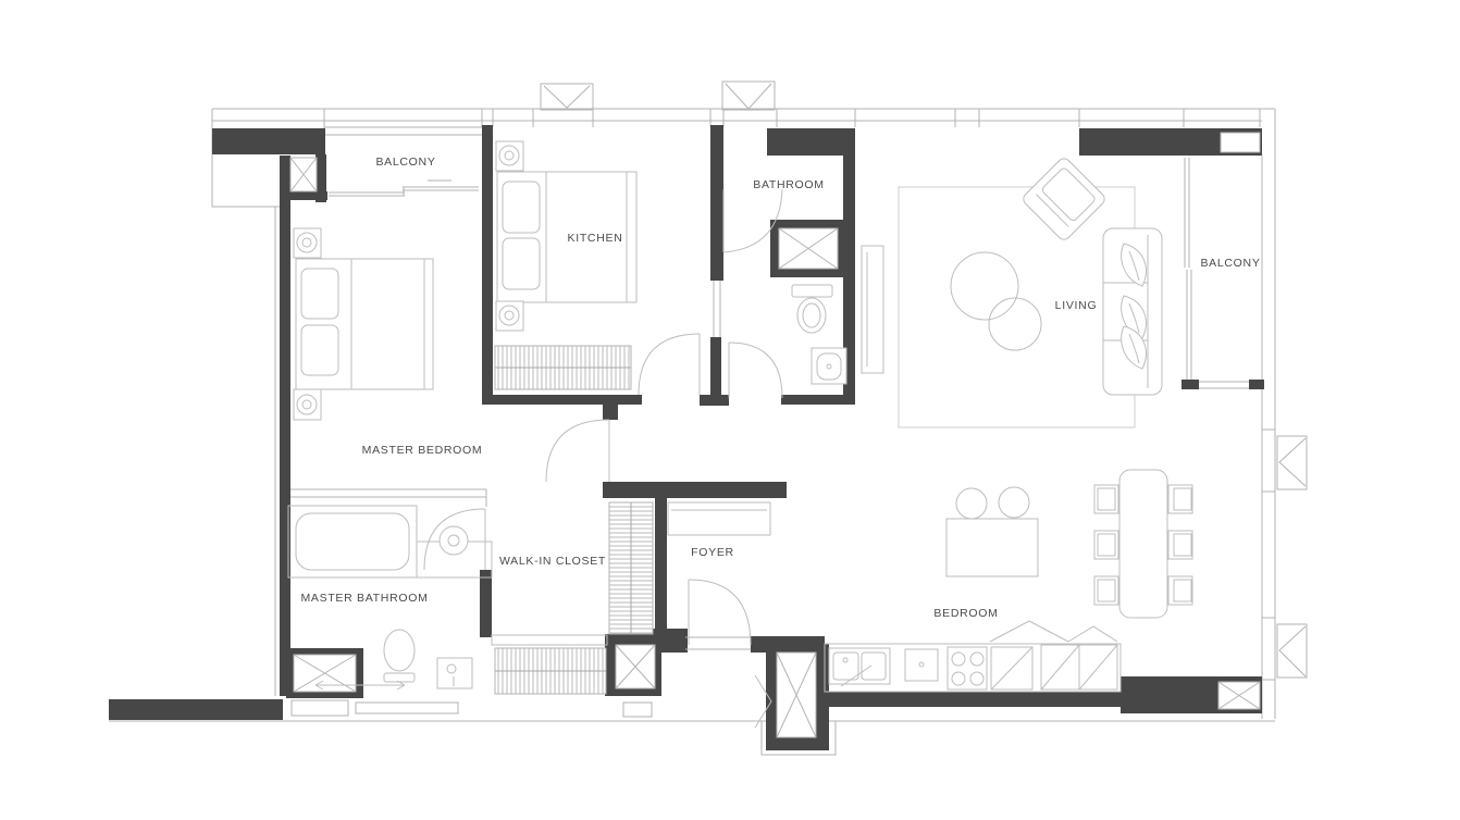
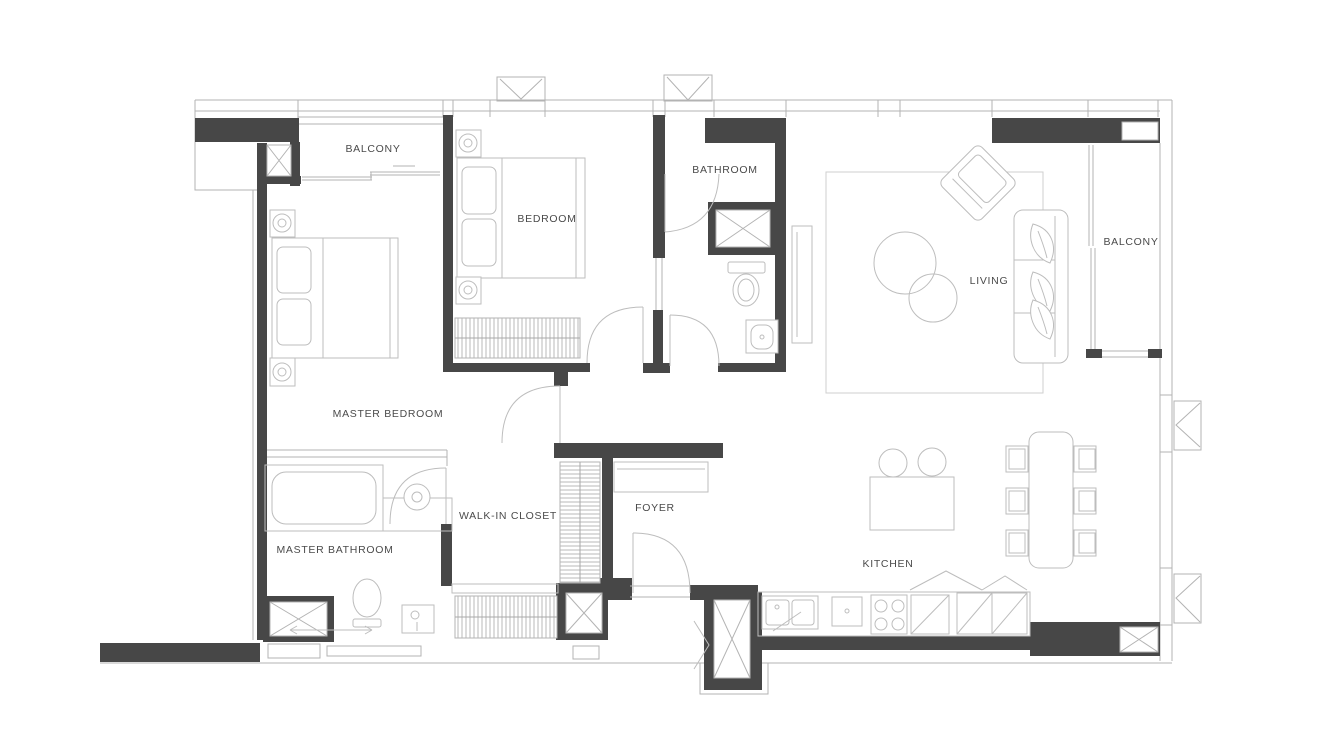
  BALCONY
- KITCHEN
+ BEDROOM
  BATHROOM
  LIVING
  BALCONY
  MASTER BEDROOM
  WALK-IN CLOSET
  FOYER
  MASTER BATHROOM
- BEDROOM
+ KITCHEN
